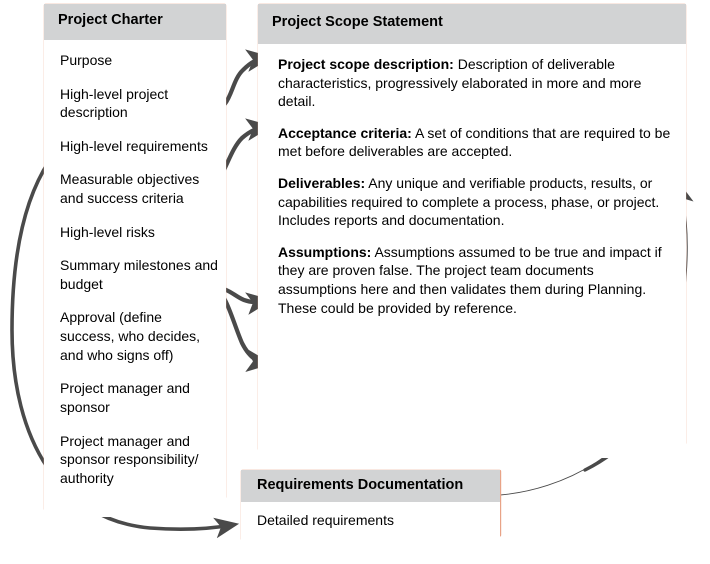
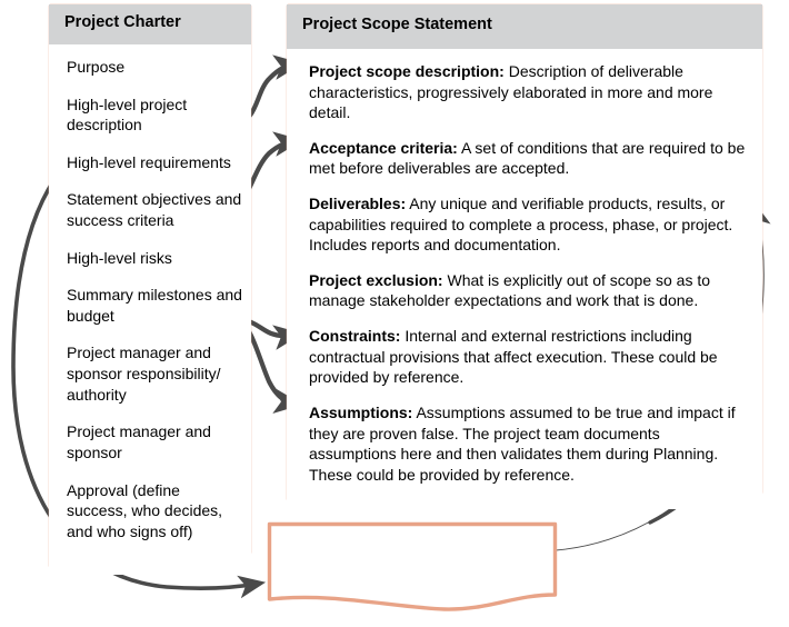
  Project Charter
  Purpose
  High-level project description
  High-level requirements
- Measurable objectives and success criteria
+ Statement objectives and success criteria
  High-level risks
  Summary milestones and budget
- Approval (define success, who decides, and who signs off)
+ Project manager and sponsor responsibility/ authority
  Project manager and sponsor
- Project manager and sponsor responsibility/ authority
+ Approval (define success, who decides, and who signs off)
  Project Scope Statement
  Project scope description: Description of deliverable characteristics, progressively elaborated in more and more detail.
  Acceptance criteria: A set of conditions that are required to be met before deliverables are accepted.
  Deliverables: Any unique and verifiable products, results, or capabilities required to complete a process, phase, or project. Includes reports and documentation.
+ Project exclusion: What is explicitly out of scope so as to manage stakeholder expectations and work that is done.
+ Constraints: Internal and external restrictions including contractual provisions that affect execution. These could be provided by reference.
  Assumptions: Assumptions assumed to be true and impact if they are proven false. The project team documents assumptions here and then validates them during Planning. These could be provided by reference.
- Requirements Documentation
- Detailed requirements
